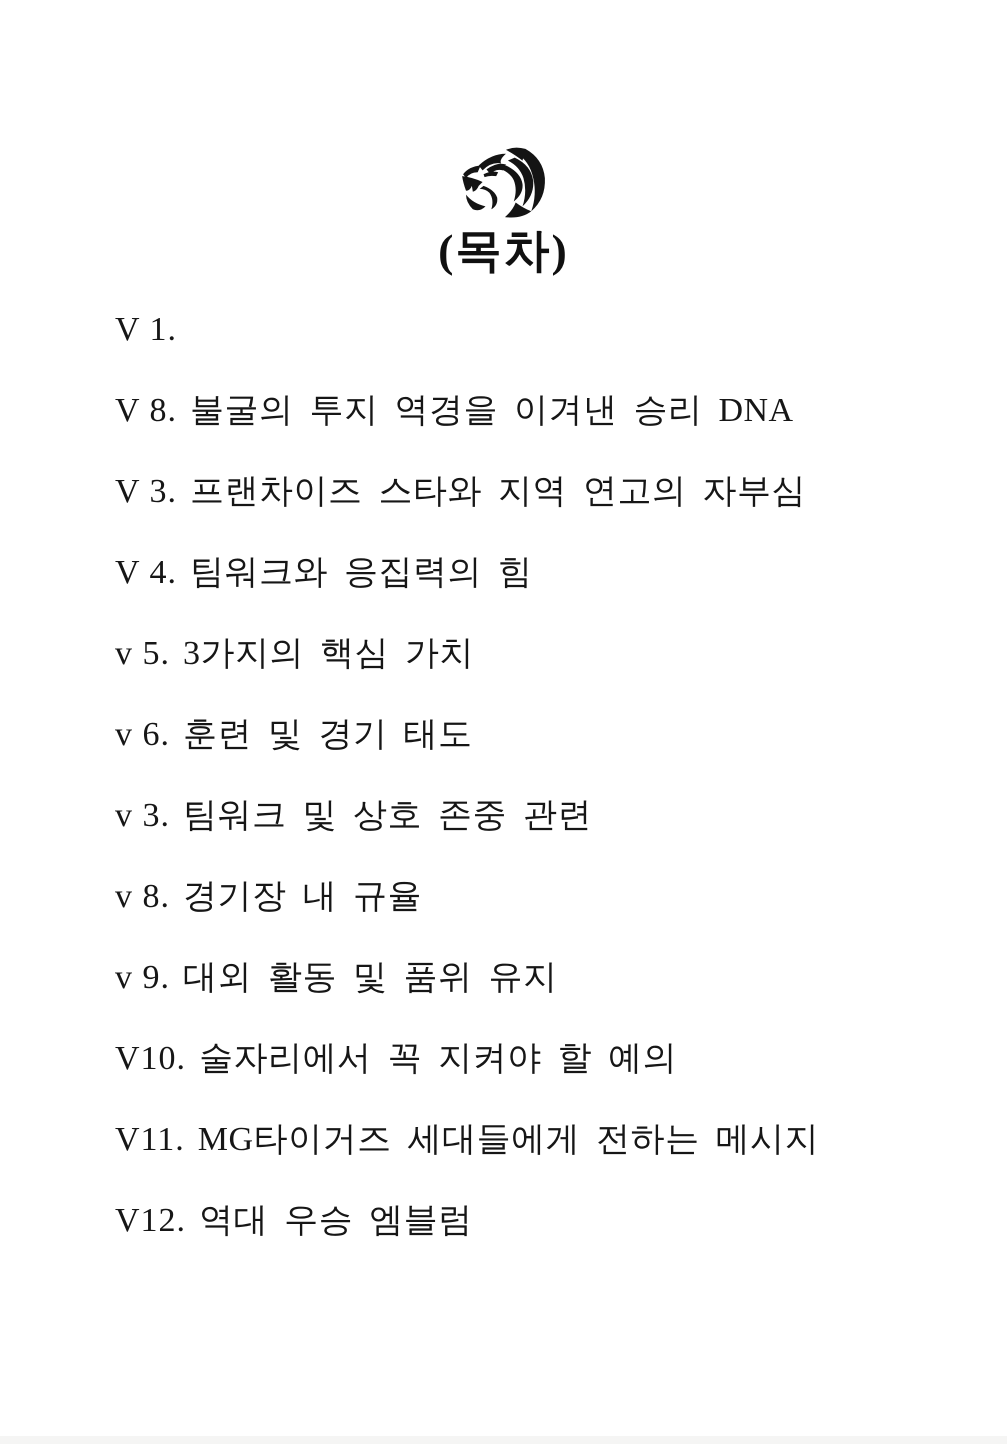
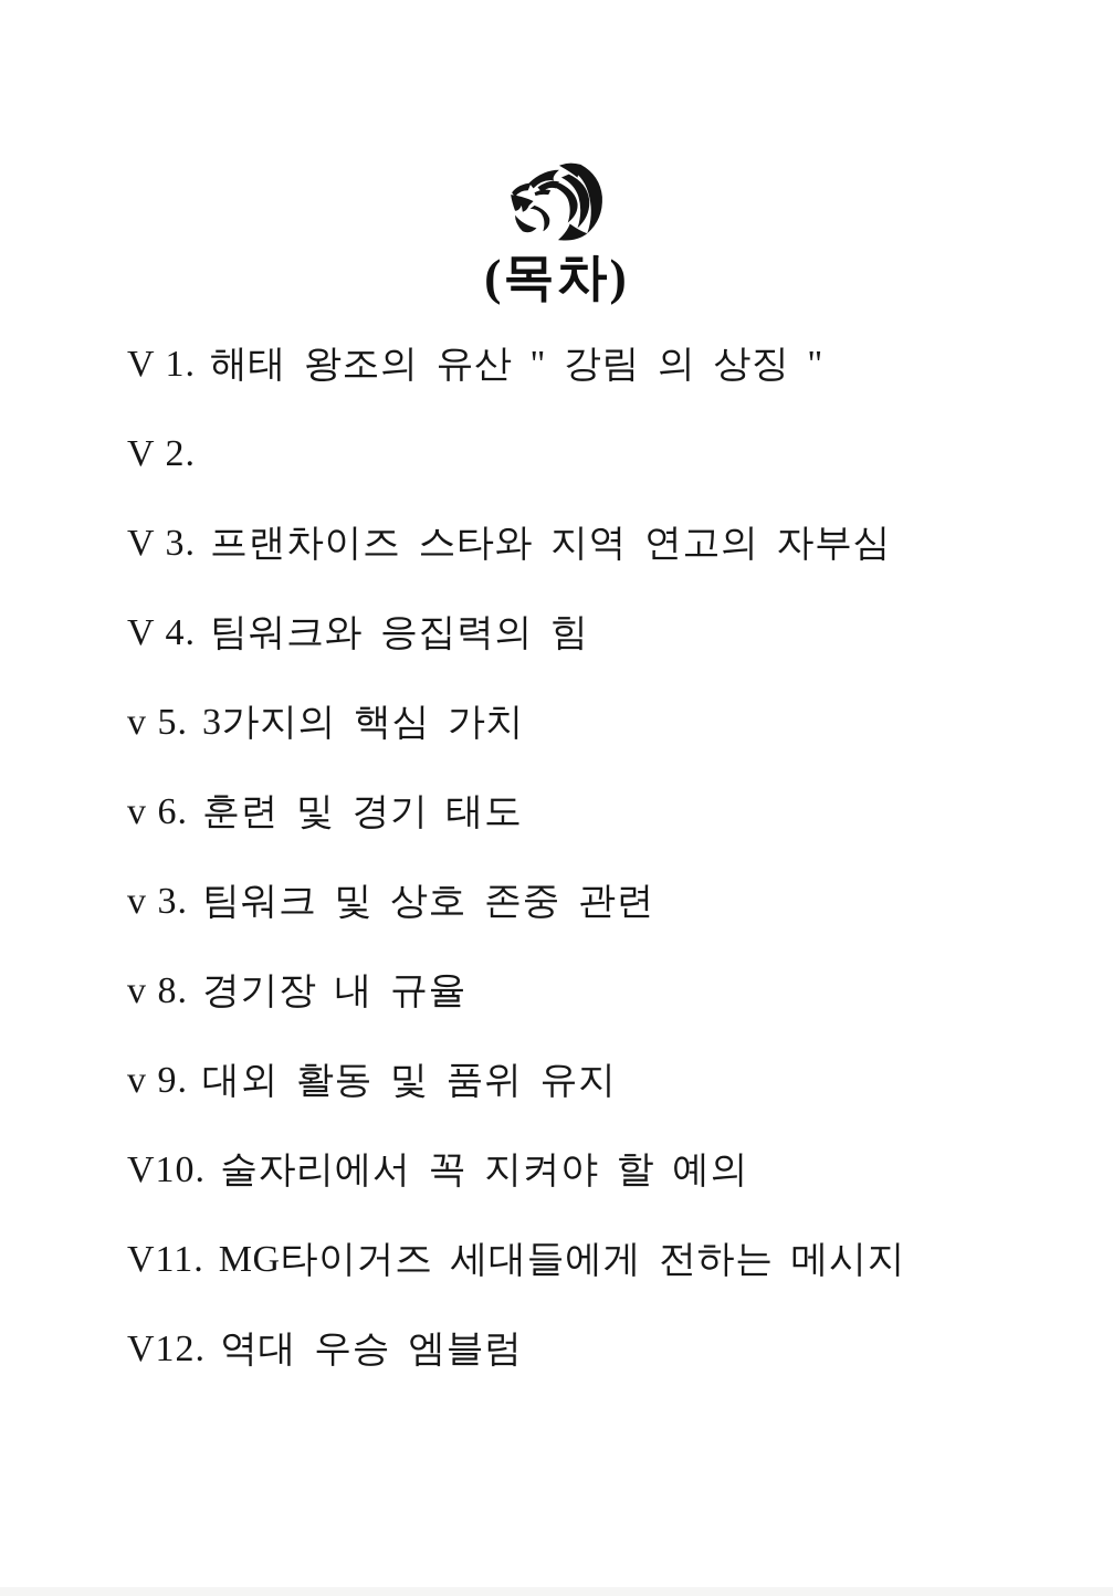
  (목차)
  V 1.
+ 해태 왕조의 유산 " 강림 의 상징 "
- V 8.
+ V 2.
- 불굴의 투지 역경을 이겨낸 승리 DNA
  V 3.
  프랜차이즈 스타와 지역 연고의 자부심
  V 4.
  팀워크와 응집력의 힘
  v 5.
  3가지의 핵심 가치
  v 6.
  훈련 및 경기 태도
  v 3.
  팀워크 및 상호 존중 관련
  v 8.
  경기장 내 규율
  v 9.
  대외 활동 및 품위 유지
  V10.
  술자리에서 꼭 지켜야 할 예의
  V11.
  MG타이거즈 세대들에게 전하는 메시지
  V12.
  역대 우승 엠블럼
